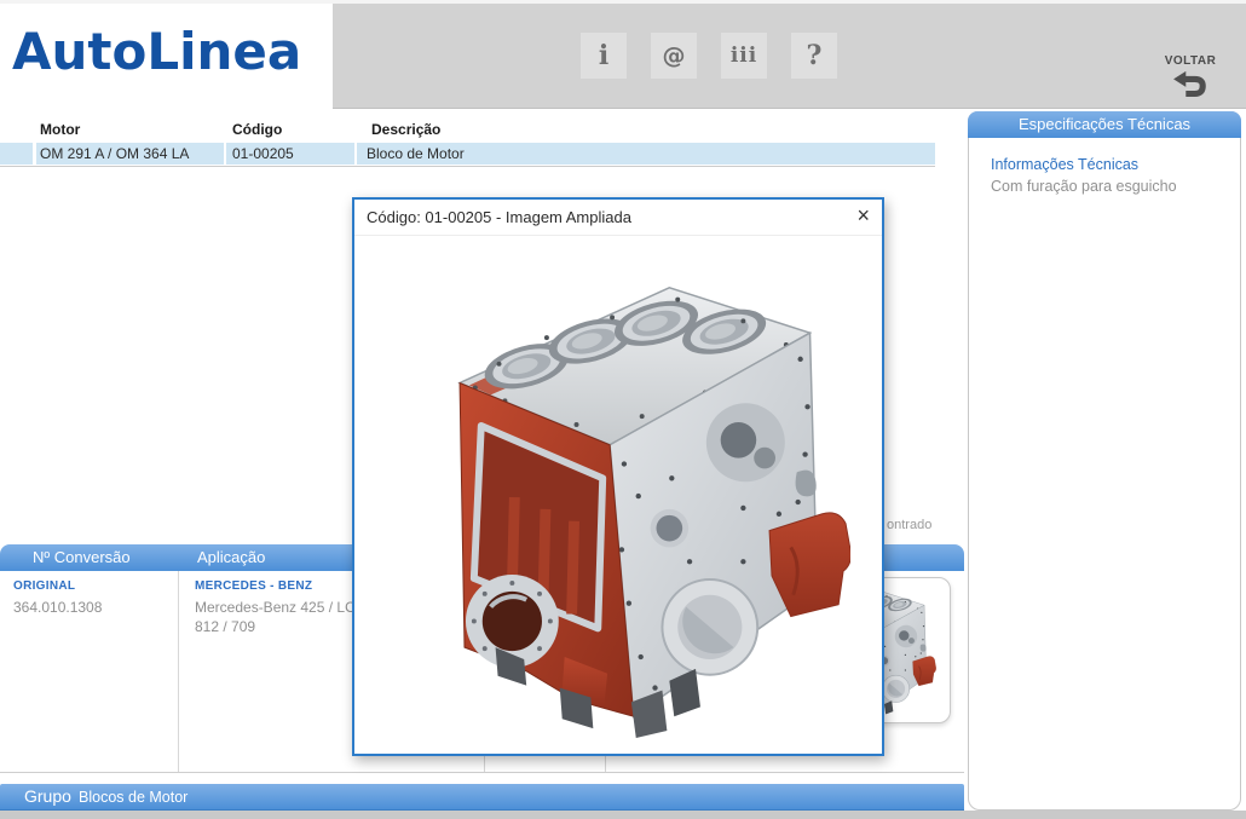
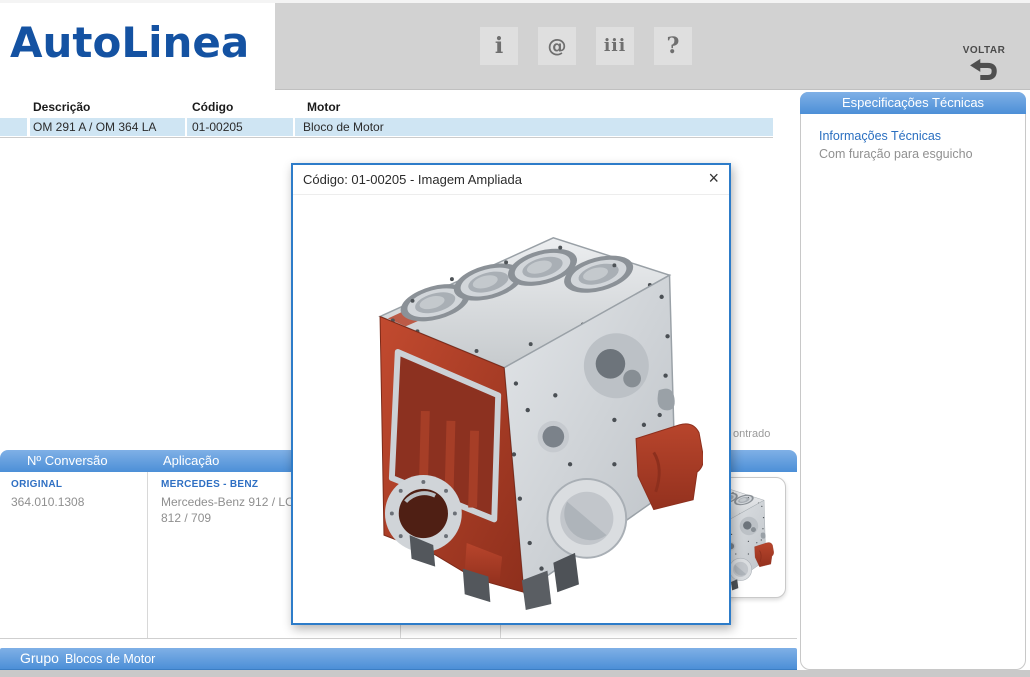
  AutoLinea
  i
  @
  iii
  ?
  VOLTAR
- Motor
+ Descrição
  Código
- Descrição
+ Motor
  OM 291 A / OM 364 LA
  01-00205
  Bloco de Motor
  ontrado
  Nº Conversão
  Aplicação
  ORIGINAL
  364.010.1308
  MERCEDES - BENZ
- Mercedes-Benz 425 / LO
+ Mercedes-Benz 912 / LO
  812 / 709
  Grupo
  Blocos de Motor
  Especificações Técnicas
  Informações Técnicas
  Com furação para esguicho
  Código: 01-00205 - Imagem Ampliada
  ×
